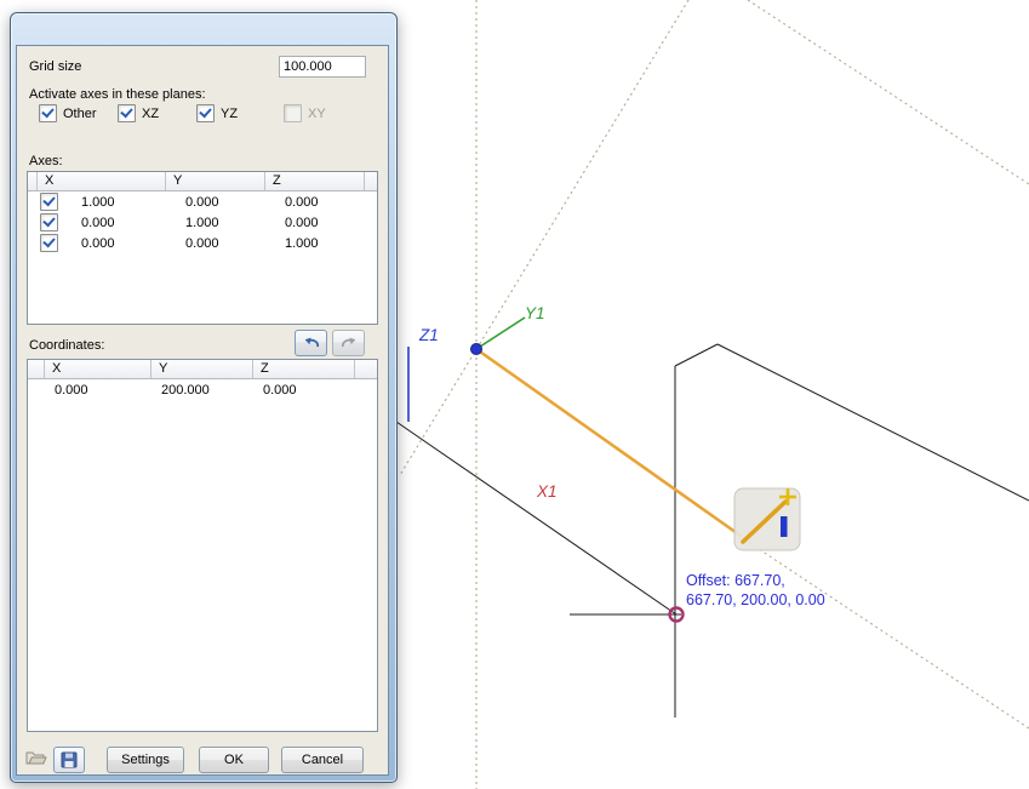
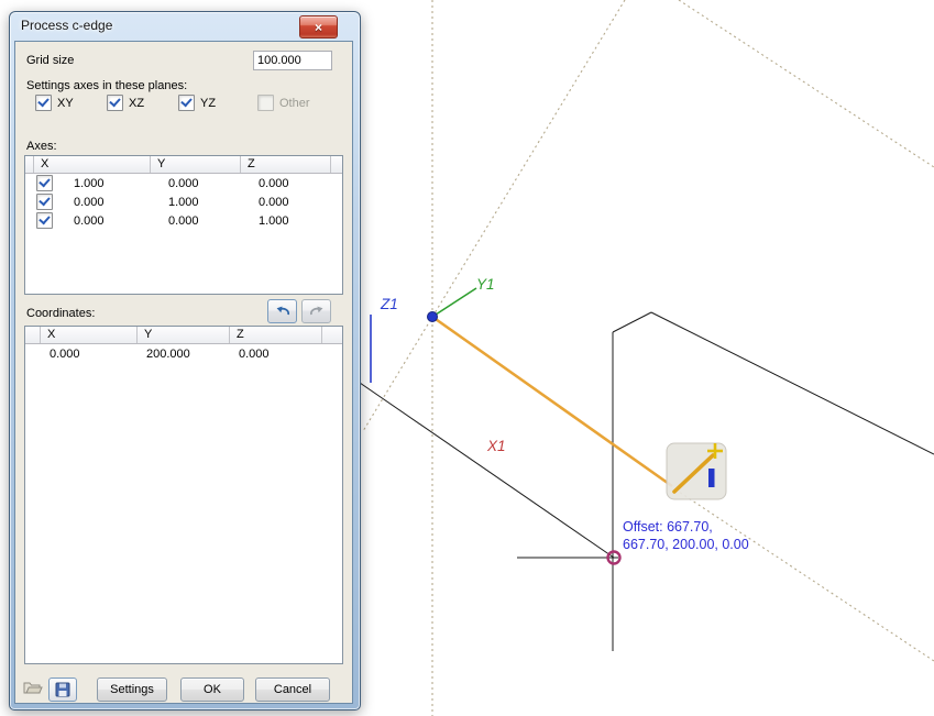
  Z1
  Y1
  X1
  Offset: 667.70,
  667.70, 200.00, 0.00
+ Process c-edge
+ ×
  Grid size
  100.000
- Activate axes in these planes:
+ Settings axes in these planes:
- Other
+ XY
  XZ
  YZ
- XY
+ Other
  Axes:
  X
  Y
  Z
  1.000
  0.000
  0.000
  0.000
  1.000
  0.000
  0.000
  0.000
  1.000
  Coordinates:
  X
  Y
  Z
  0.000
  200.000
  0.000
  Settings
  OK
  Cancel
